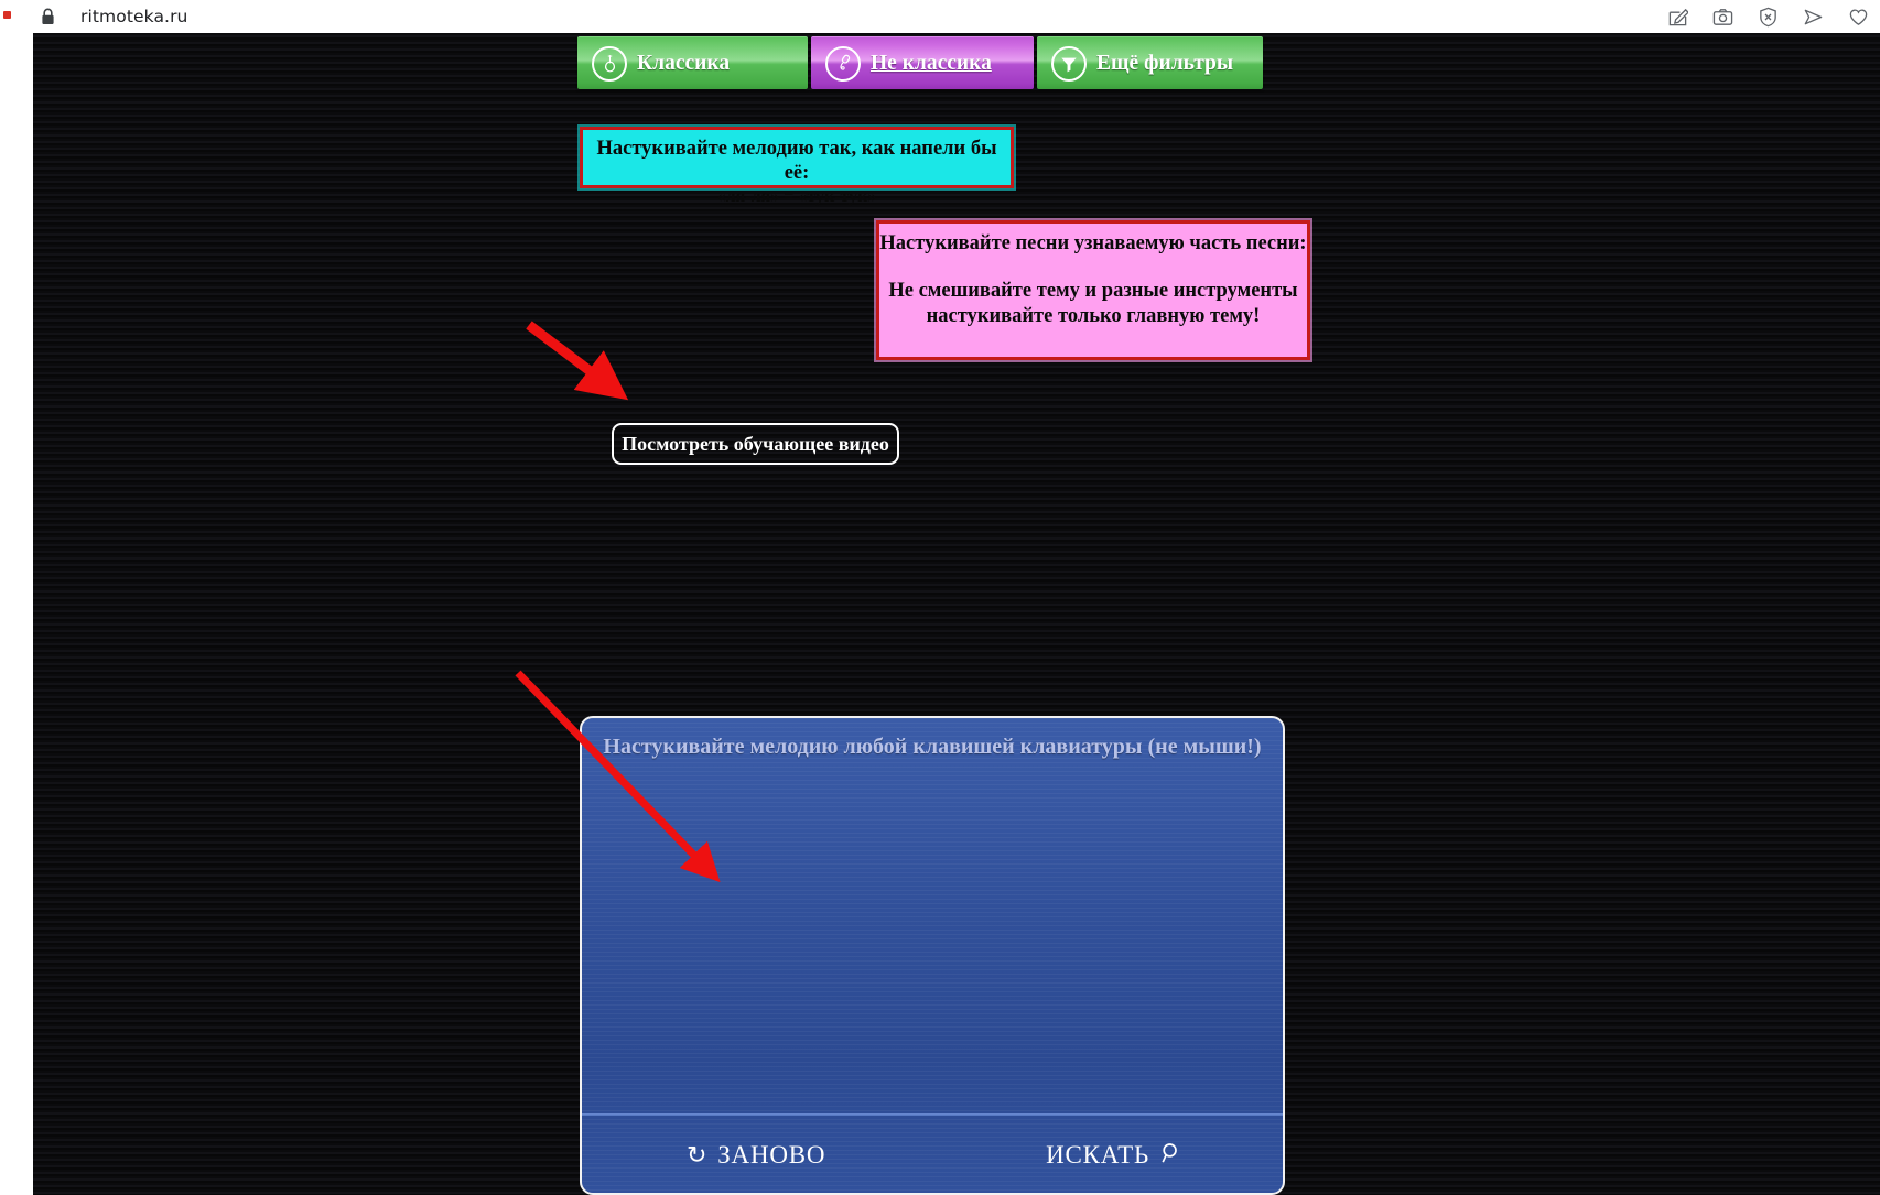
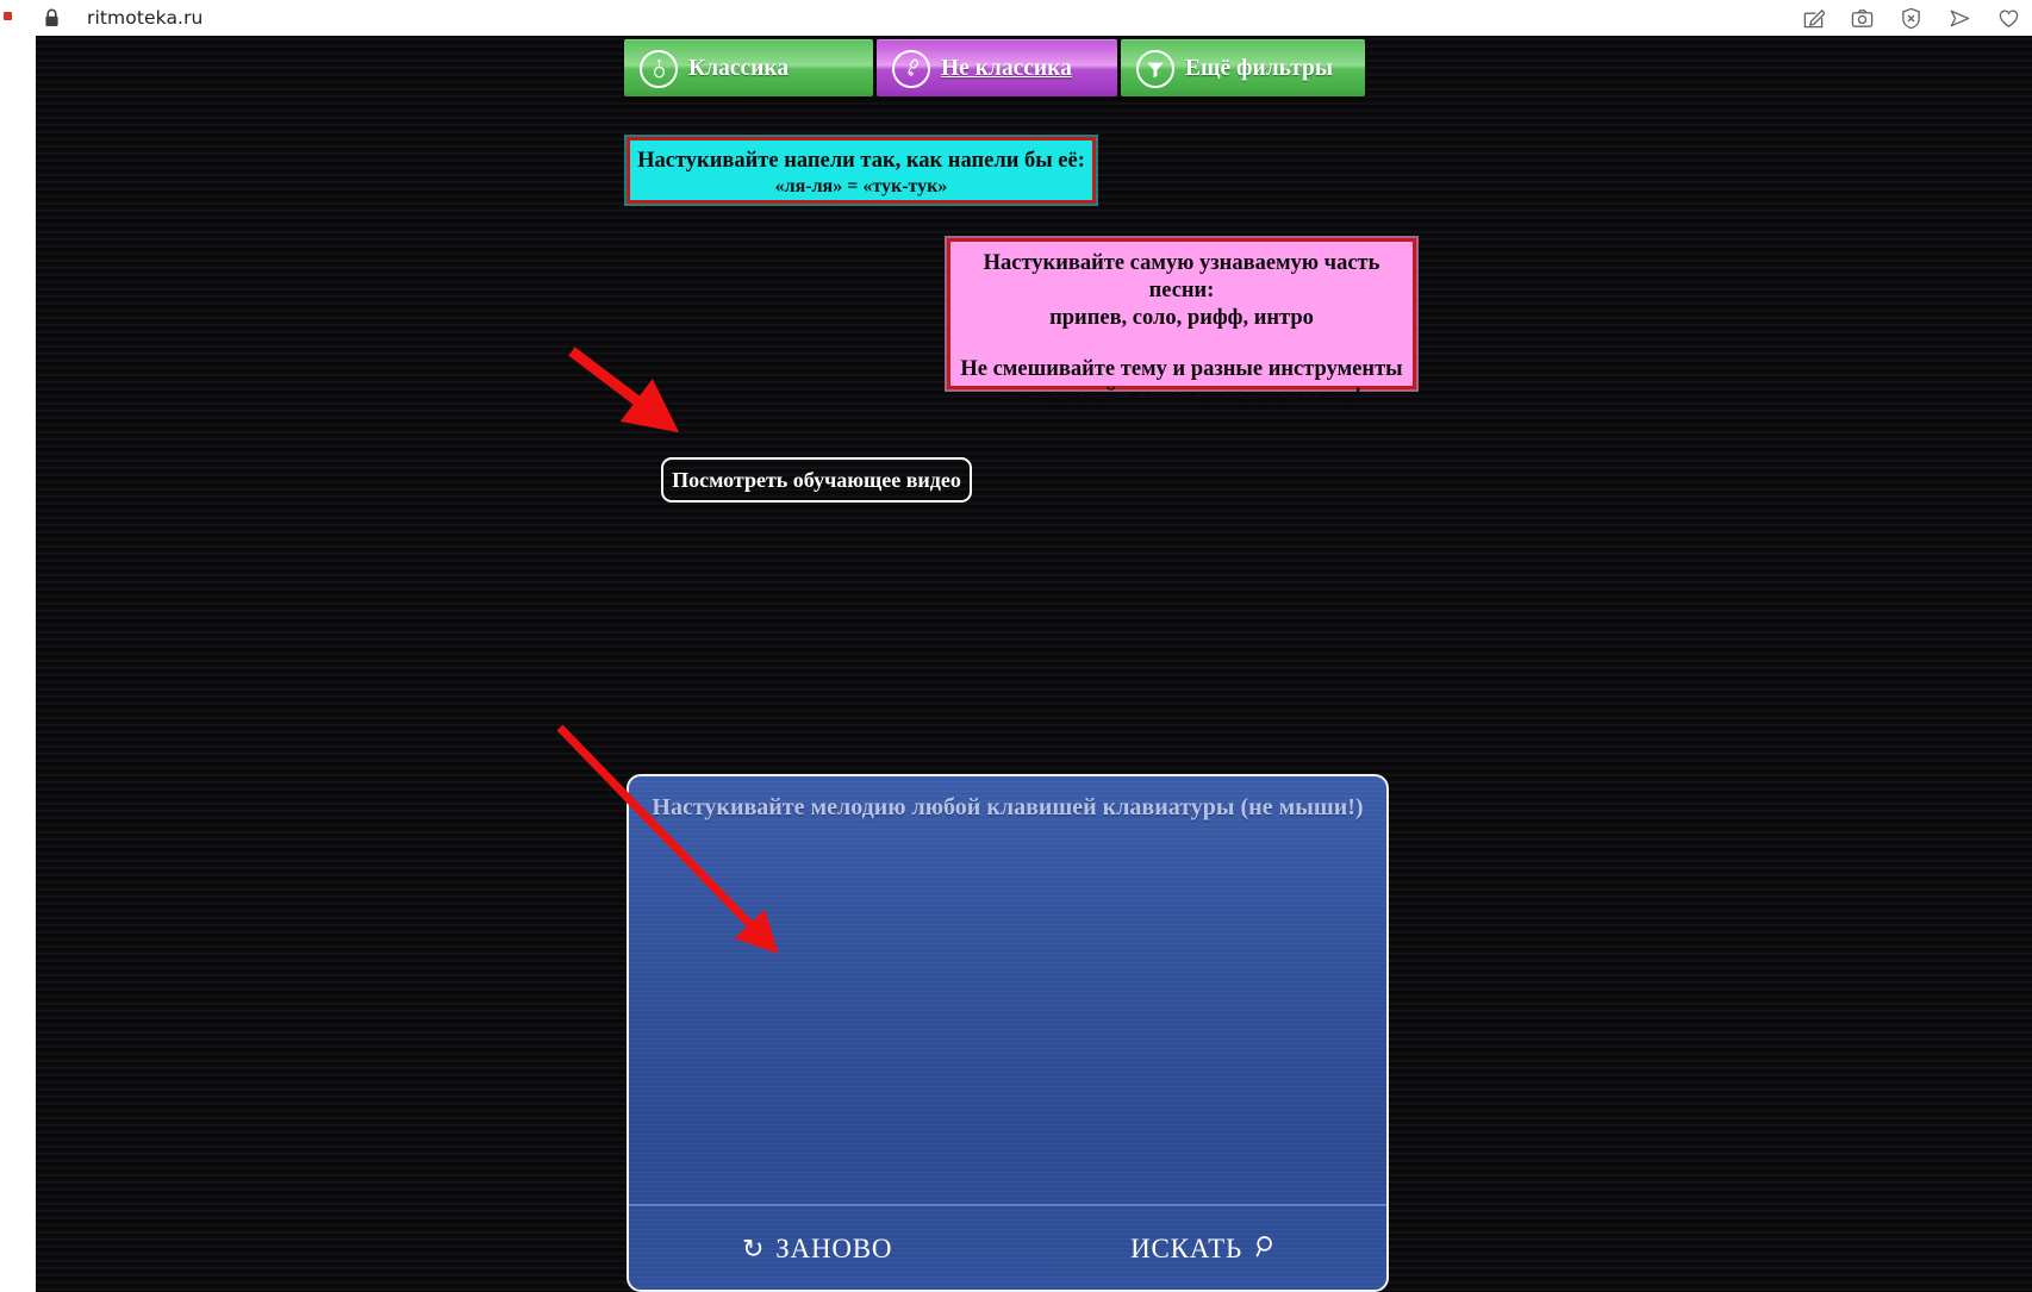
  ritmoteka.ru
  Классика
  Не классика
  Ещё фильтры
- Настукивайте мелодию так, как напели бы её:
+ Настукивайте напели так, как напели бы её:
  «ля-ля» = «тук-тук»
- Настукивайте песни узнаваемую часть песни:
+ Настукивайте самую узнаваемую часть песни:
+ припев, соло, рифф, интро
  Не смешивайте тему и разные инструменты
  настукивайте только главную тему!
  Посмотреть обучающее видео
  Настукивайте мелодию любой клавишей клавиатуры (не мыши!)
  ↻
  ЗАНОВО
  ИСКАТЬ
